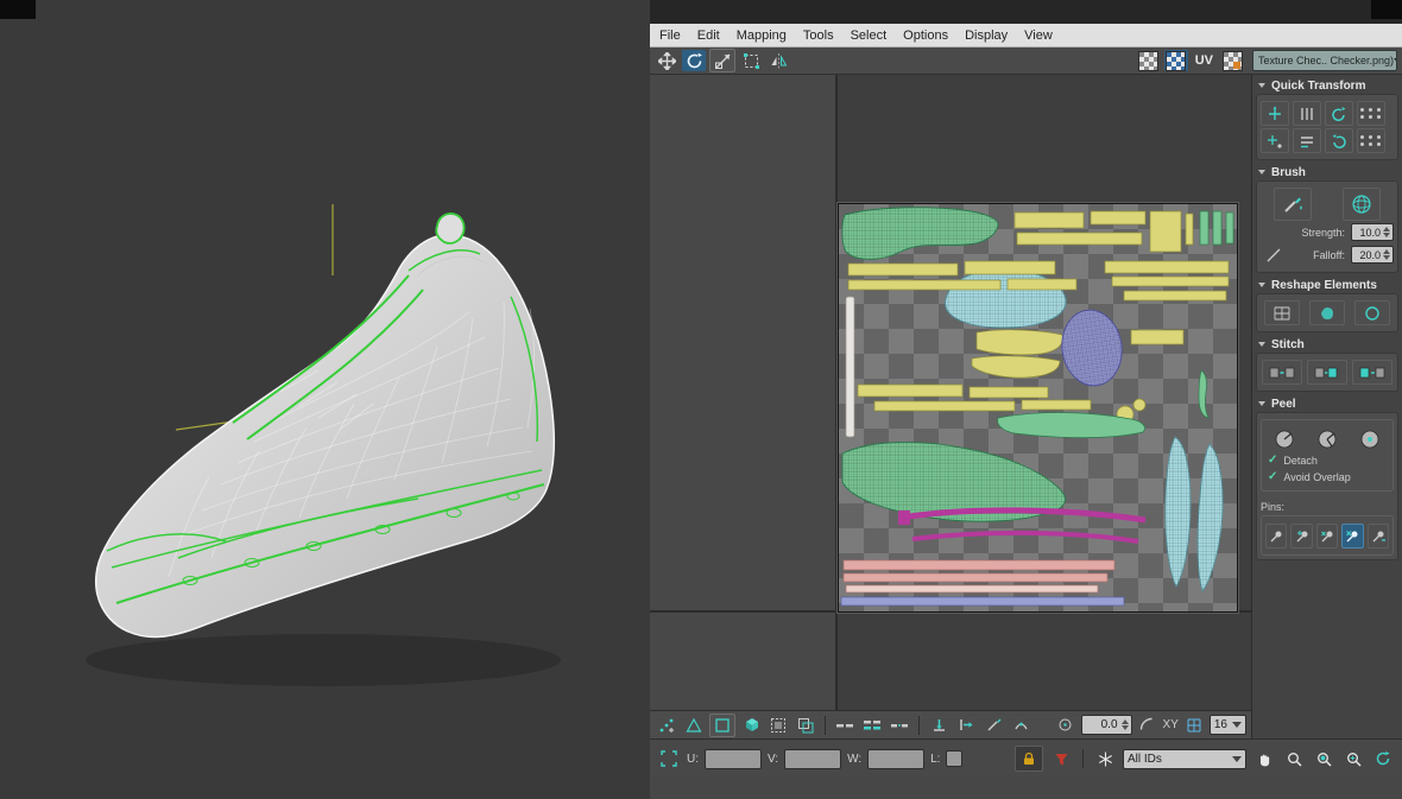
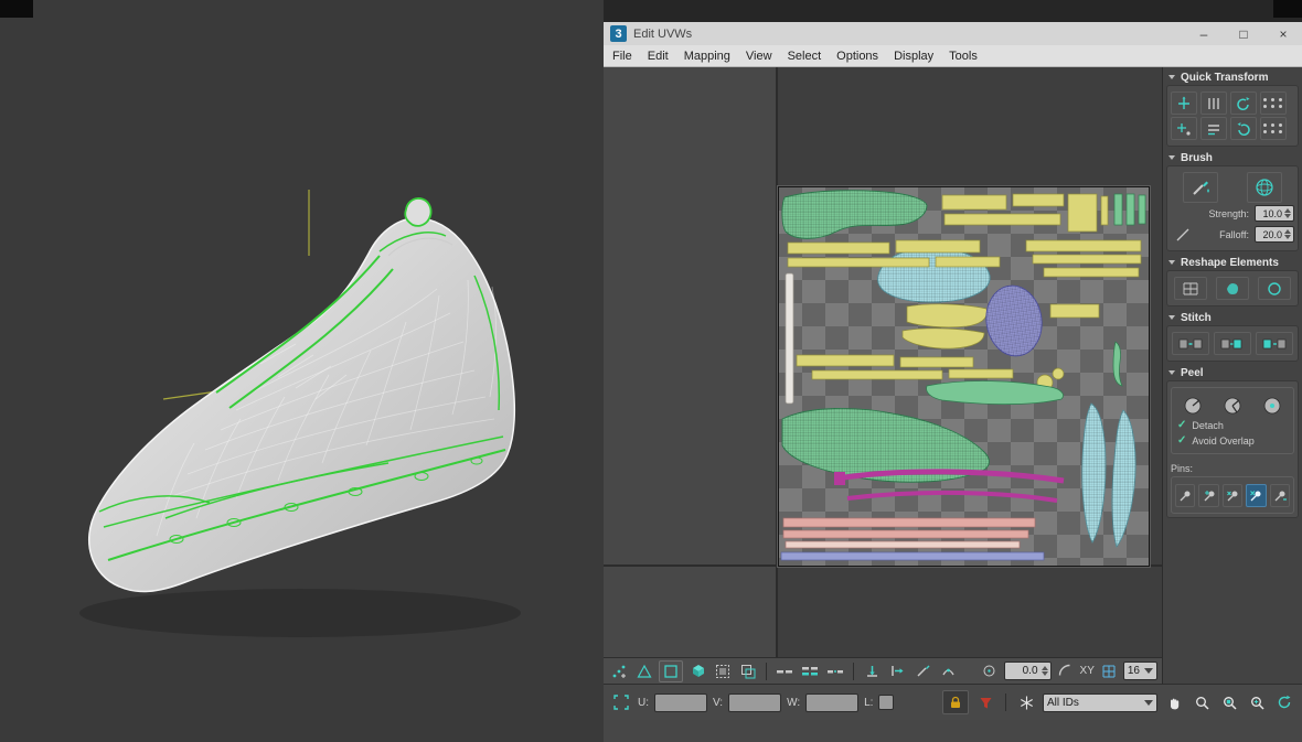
+ 3
+ Edit UVWs
+ –
+ □
+ ×
  File
  Edit
  Mapping
- Tools
+ View
  Select
  Options
  Display
- View
+ Tools
- UV
- Texture Chec.. Checker.png)
  0.0
  XY
  16
  Quick Transform
  Brush
  Strength:
  10.0
  Falloff:
  20.0
  Reshape Elements
  Stitch
  Peel
  ✓
  Detach
  ✓
  Avoid Overlap
  Pins:
  U:
  V:
  W:
  L:
  All IDs
